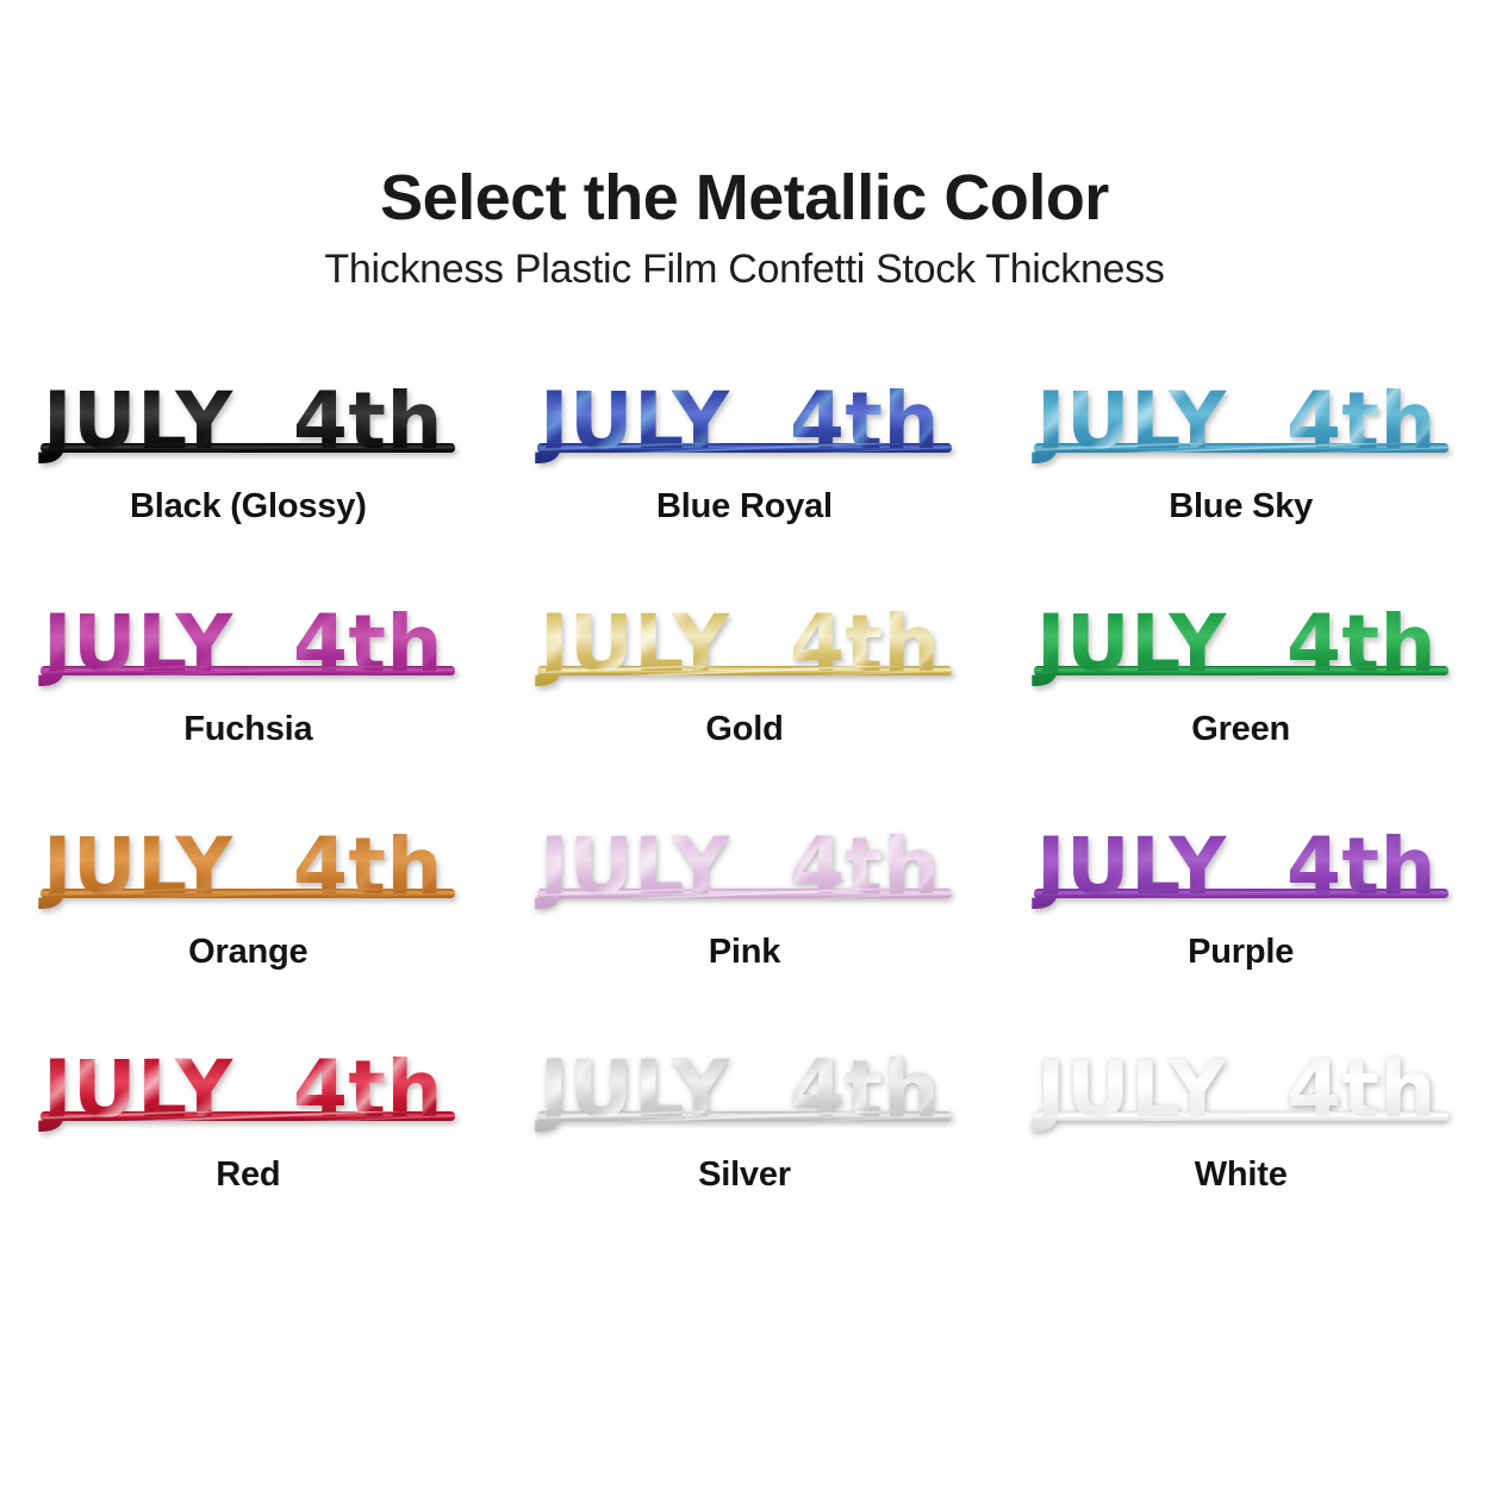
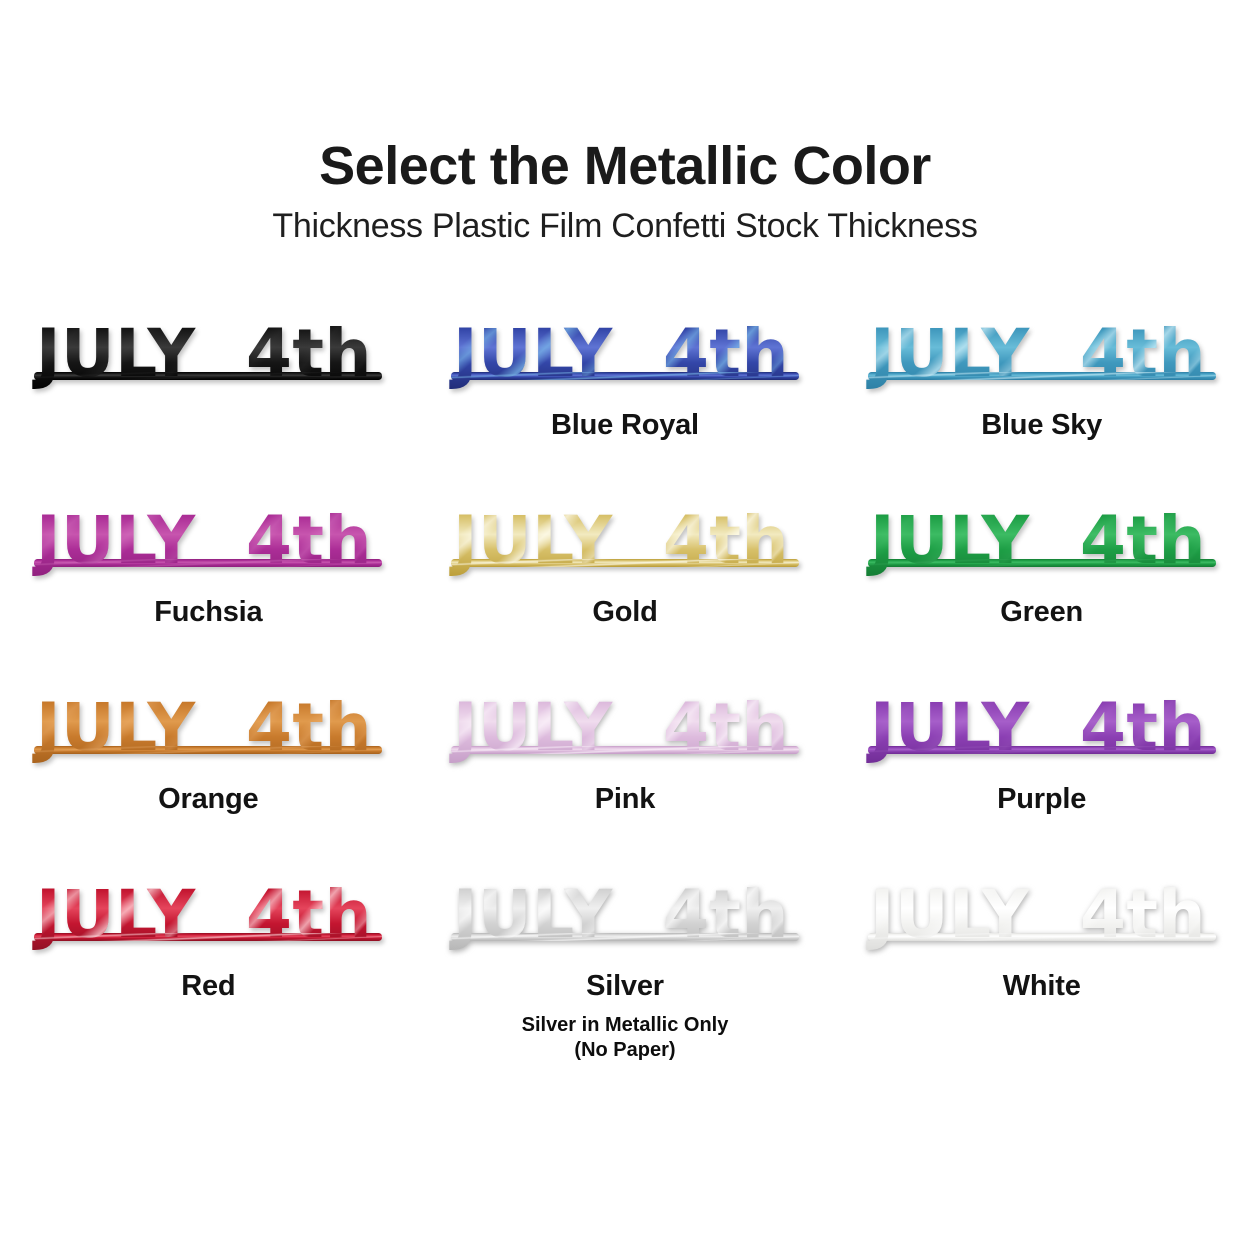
  Select the Metallic Color
  Thickness Plastic Film Confetti Stock Thickness
  JULY
  4th
- Black (Glossy)
  JULY
  4th
  Blue Royal
  JULY
  4th
  Blue Sky
  JULY
  4th
  Fuchsia
  JULY
  4th
  Gold
  JULY
  4th
  Green
  JULY
  4th
  Orange
  JULY
  4th
  Pink
  JULY
  4th
  Purple
  JULY
  4th
  Red
  JULY
  4th
  Silver
+ Silver in Metallic Only
+ (No Paper)
  JULY
  4th
  White
